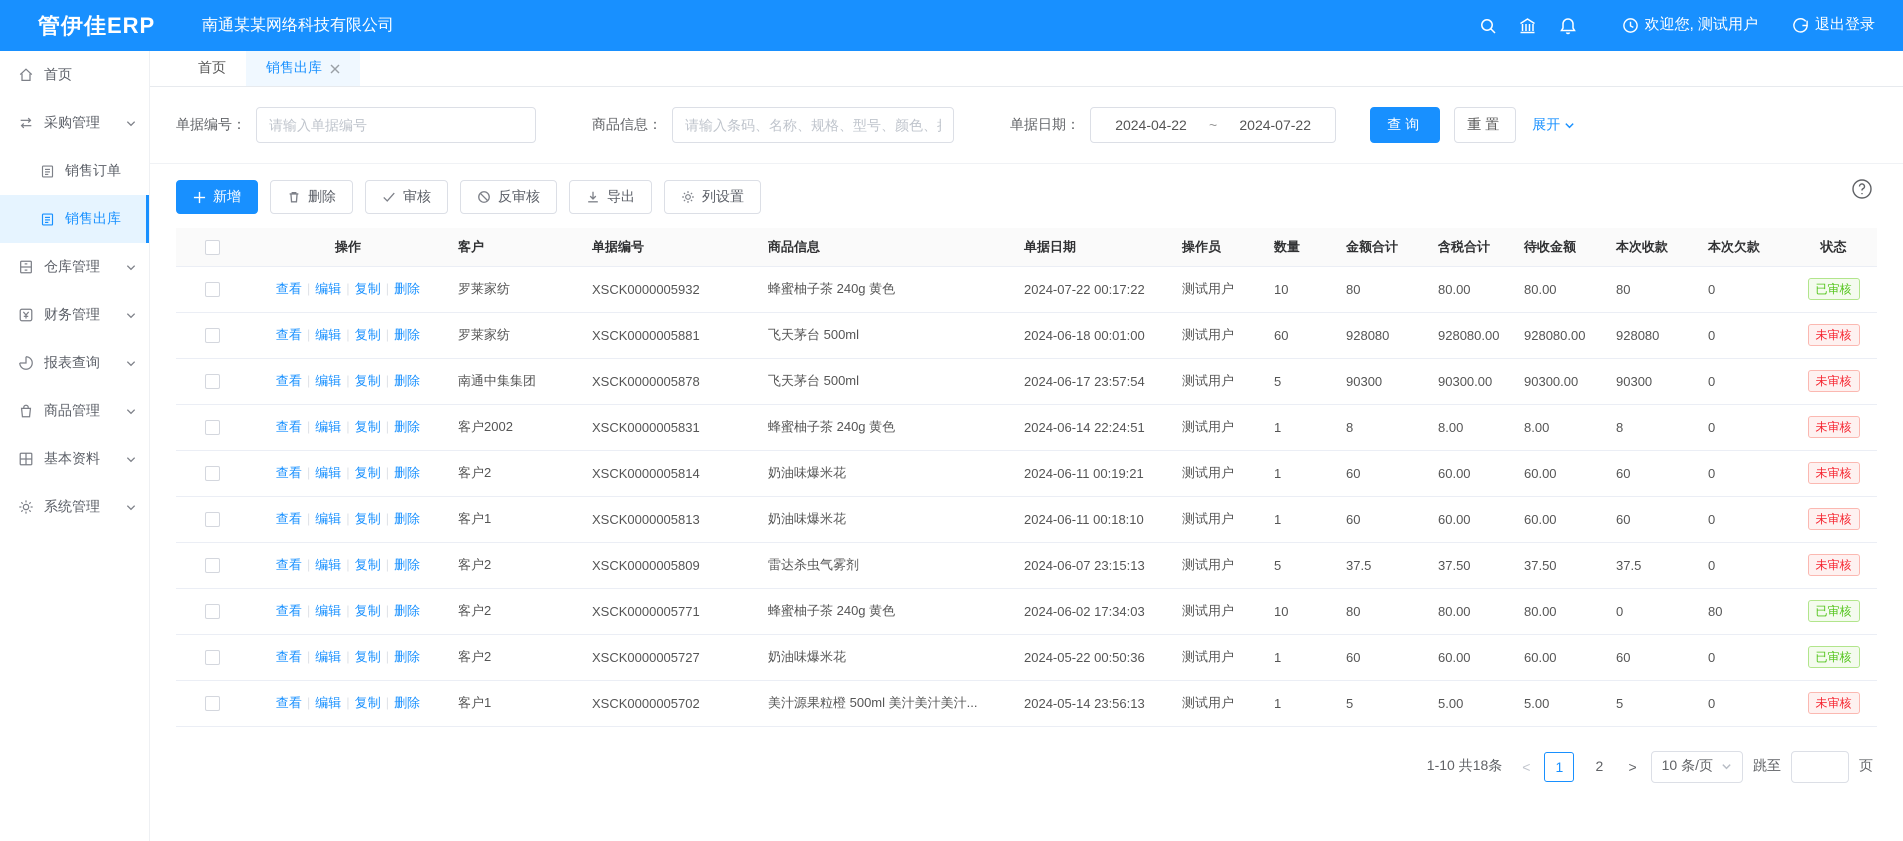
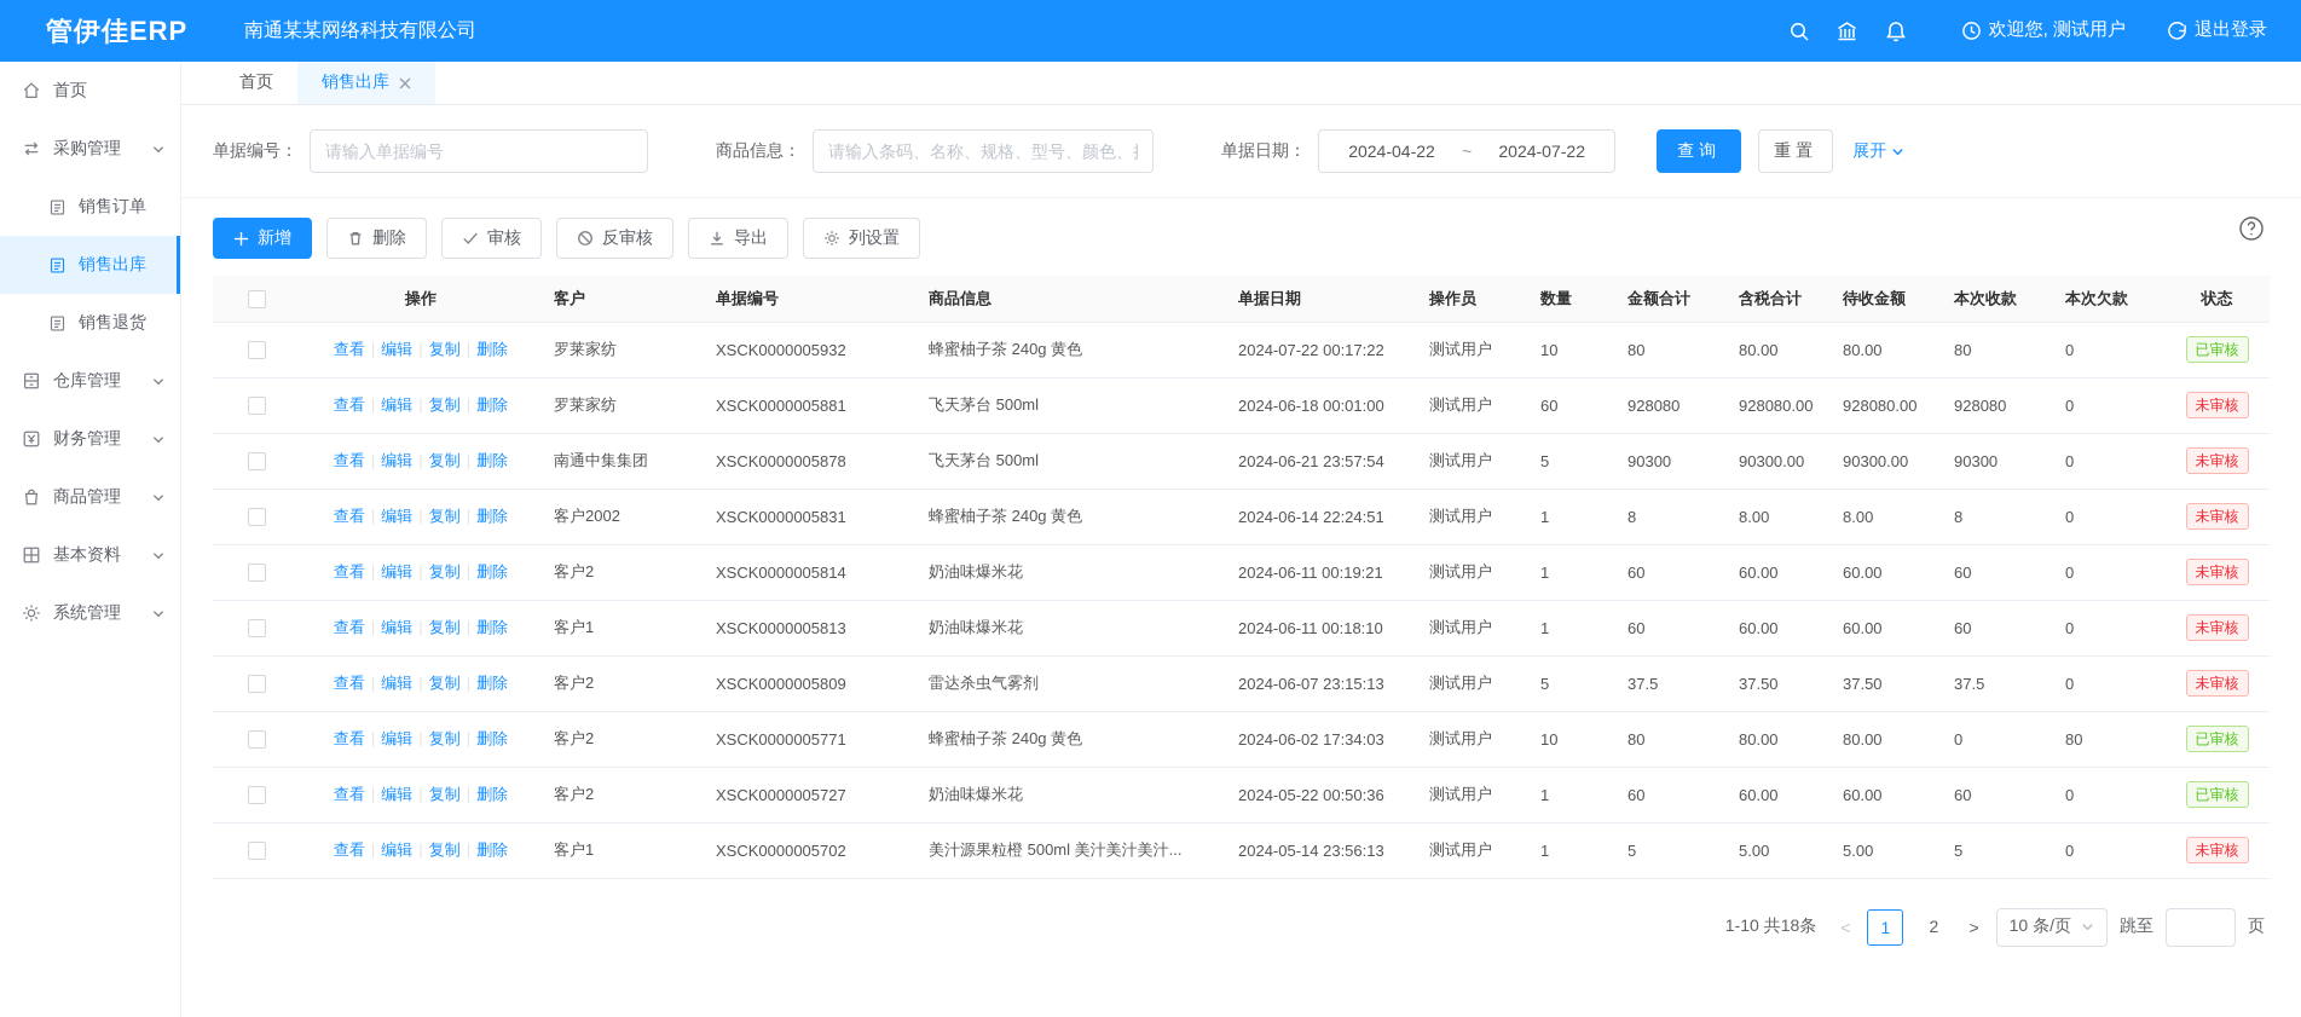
  管伊佳ERP
  南通某某网络科技有限公司
  欢迎您, 测试用户
  退出登录
  首页
  采购管理
  销售订单
  销售出库
+ 销售退货
  仓库管理
  财务管理
- 报表查询
  商品管理
  基本资料
  系统管理
  首页
  销售出库
  单据编号：
  请输入单据编号
  商品信息：
  请输入条码、名称、规格、型号、颜色、
  单据日期：
  2024-04-22
  ~
  2024-07-22
  查询
  重置
  展开
  新增
  删除
  审核
  反审核
  导出
  列设置
  	操作	客户	单据编号	商品信息	单据日期	操作员	数量	金额合计	含税合计	待收金额	本次收款	本次欠款	状态
  	查看 | 编辑 复制 | 删除	罗莱家纺	XSCK0000005932	蜂蜜柚子茶 240g 黄色	2024-07-22 00:17:22	测试用户	10	80	80.00	80.00	80	0	已审核
  	查看 | 编辑 复制 | 删除	罗莱家纺	XSCK0000005881	飞天茅台 500ml	2024-06-18 00:01:00	测试用户	60	928080	928080.00	928080.00	928080	0	未审核
- 	查看 | 编辑 复制 | 删除	南通中集集团	XSCK0000005878	飞天茅台 500ml	2024-06-17 23:57:54	测试用户	5	90300	90300.00	90300.00	90300	0	未审核
+ 	查看 | 编辑 复制 | 删除	南通中集集团	XSCK0000005878	飞天茅台 500ml	2024-06-21 23:57:54	测试用户	5	90300	90300.00	90300.00	90300	0	未审核
  	查看 | 编辑 复制 | 删除	客户2002	XSCK0000005831	蜂蜜柚子茶 240g 黄色	2024-06-14 22:24:51	测试用户	1	8	8.00	8.00	8	0	未审核
  	查看 | 编辑 复制 | 删除	客户2	XSCK0000005814	奶油味爆米花	2024-06-11 00:19:21	测试用户	1	60	60.00	60.00	60	0	未审核
  	查看 | 编辑 复制 | 删除	客户1	XSCK0000005813	奶油味爆米花	2024-06-11 00:18:10	测试用户	1	60	60.00	60.00	60	0	未审核
  	查看 | 编辑 复制 | 删除	客户2	XSCK0000005809	雷达杀虫气雾剂	2024-06-07 23:15:13	测试用户	5	37.5	37.50	37.50	37.5	0	未审核
  	查看 | 编辑 复制 | 删除	客户2	XSCK0000005771	蜂蜜柚子茶 240g 黄色	2024-06-02 17:34:03	测试用户	10	80	80.00	80.00	0	80	已审核
  	查看 | 编辑 复制 | 删除	客户2	XSCK0000005727	奶油味爆米花	2024-05-22 00:50:36	测试用户	1	60	60.00	60.00	60	0	已审核
  	查看 | 编辑 复制 | 删除	客户1	XSCK0000005702	美汁源果粒橙 500ml 美汁美汁美汁...	2024-05-14 23:56:13	测试用户	1	5	5.00	5.00	5	0	未审核
  1-10 共18条
  <
  1
  2
  >
  10 条/页
  跳至
  页
